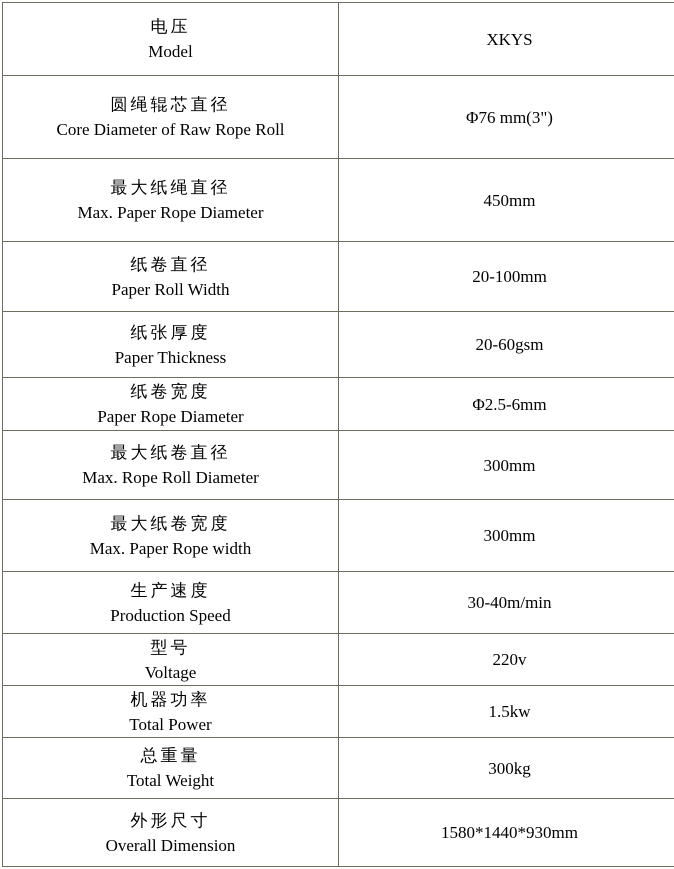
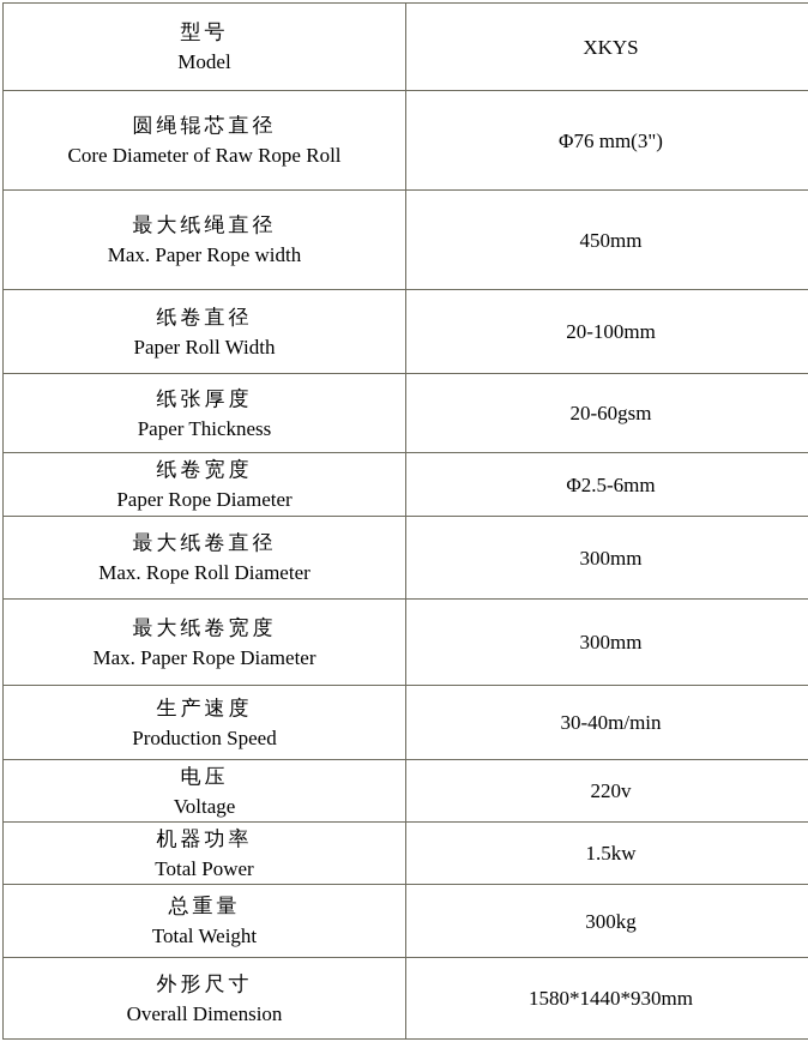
- 电压 Model	XKYS
+ 型号 Model	XKYS
  圆绳辊芯直径 Core Diameter of Raw Rope Roll	Φ76 mm(3")
- 最大纸绳直径 Max. Paper Rope Diameter	450mm
+ 最大纸绳直径 Max. Paper Rope width	450mm
  纸卷直径 Paper Roll Width	20-100mm
  纸张厚度 Paper Thickness	20-60gsm
  纸卷宽度 Paper Rope Diameter	Φ2.5-6mm
  最大纸卷直径 Max. Rope Roll Diameter	300mm
- 最大纸卷宽度 Max. Paper Rope width	300mm
+ 最大纸卷宽度 Max. Paper Rope Diameter	300mm
  生产速度 Production Speed	30-40m/min
- 型号 Voltage	220v
+ 电压 Voltage	220v
  机器功率 Total Power	1.5kw
  总重量 Total Weight	300kg
  外形尺寸 Overall Dimension	1580*1440*930mm
